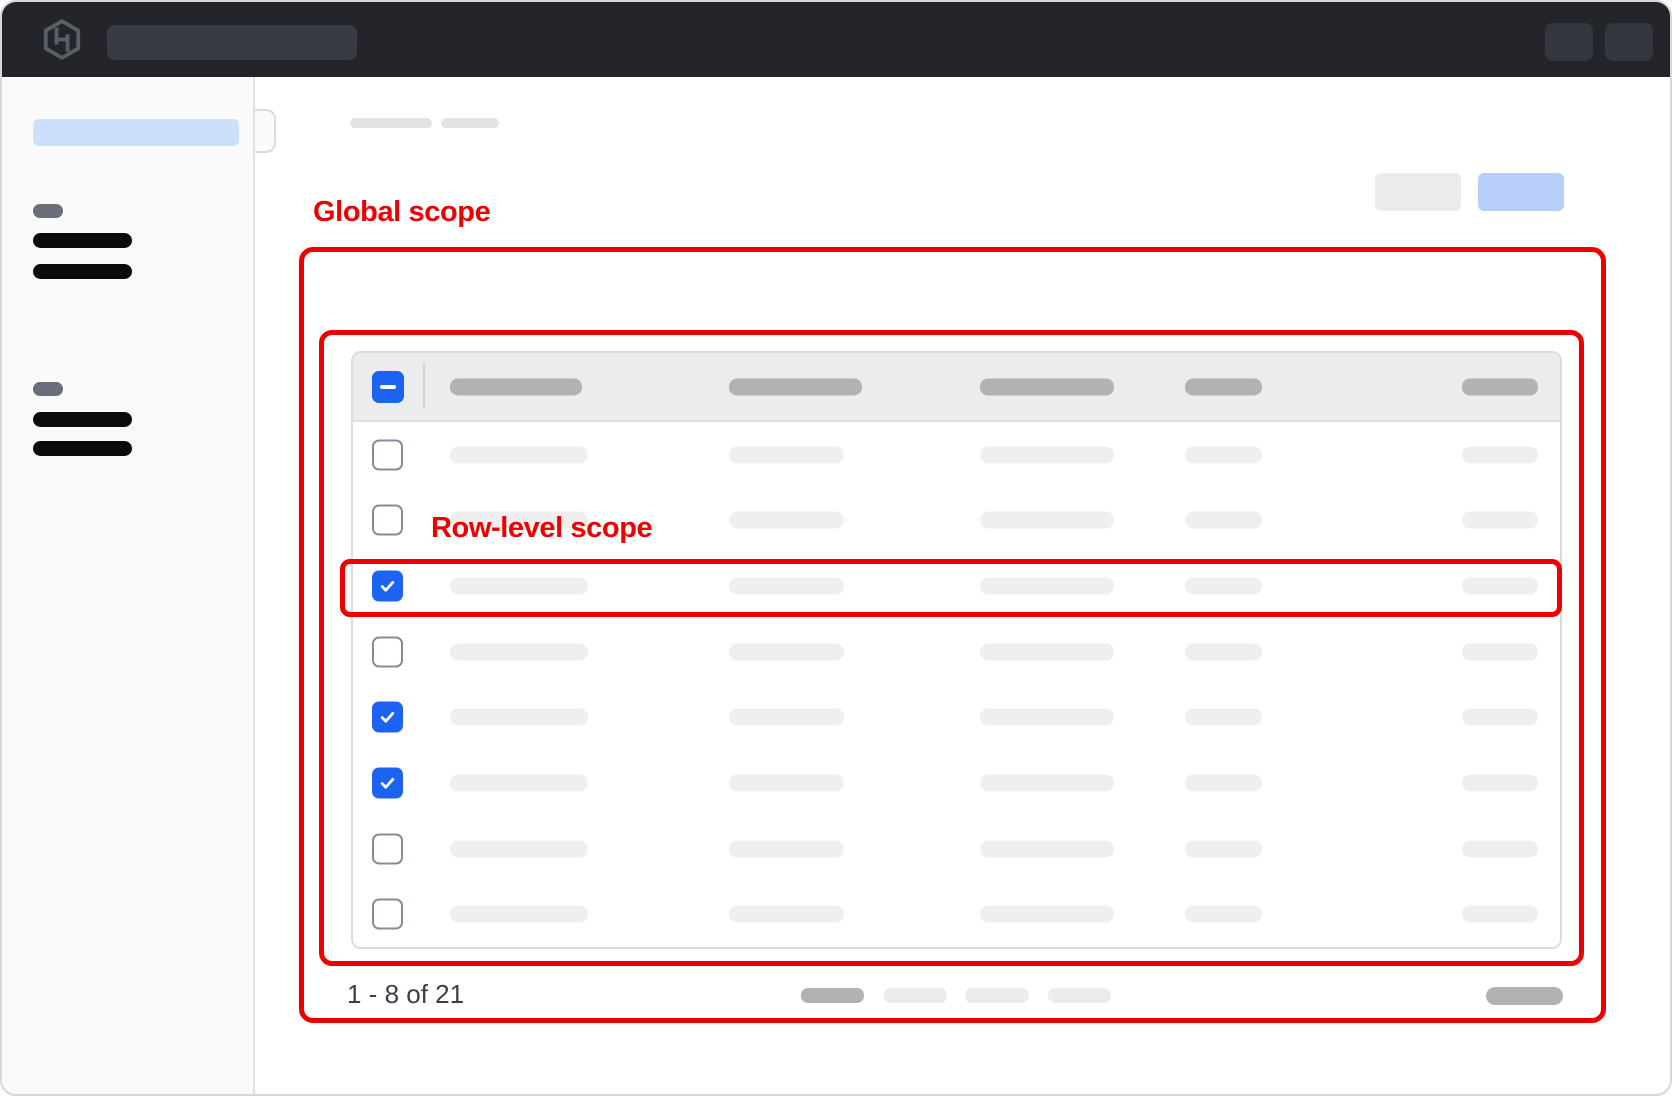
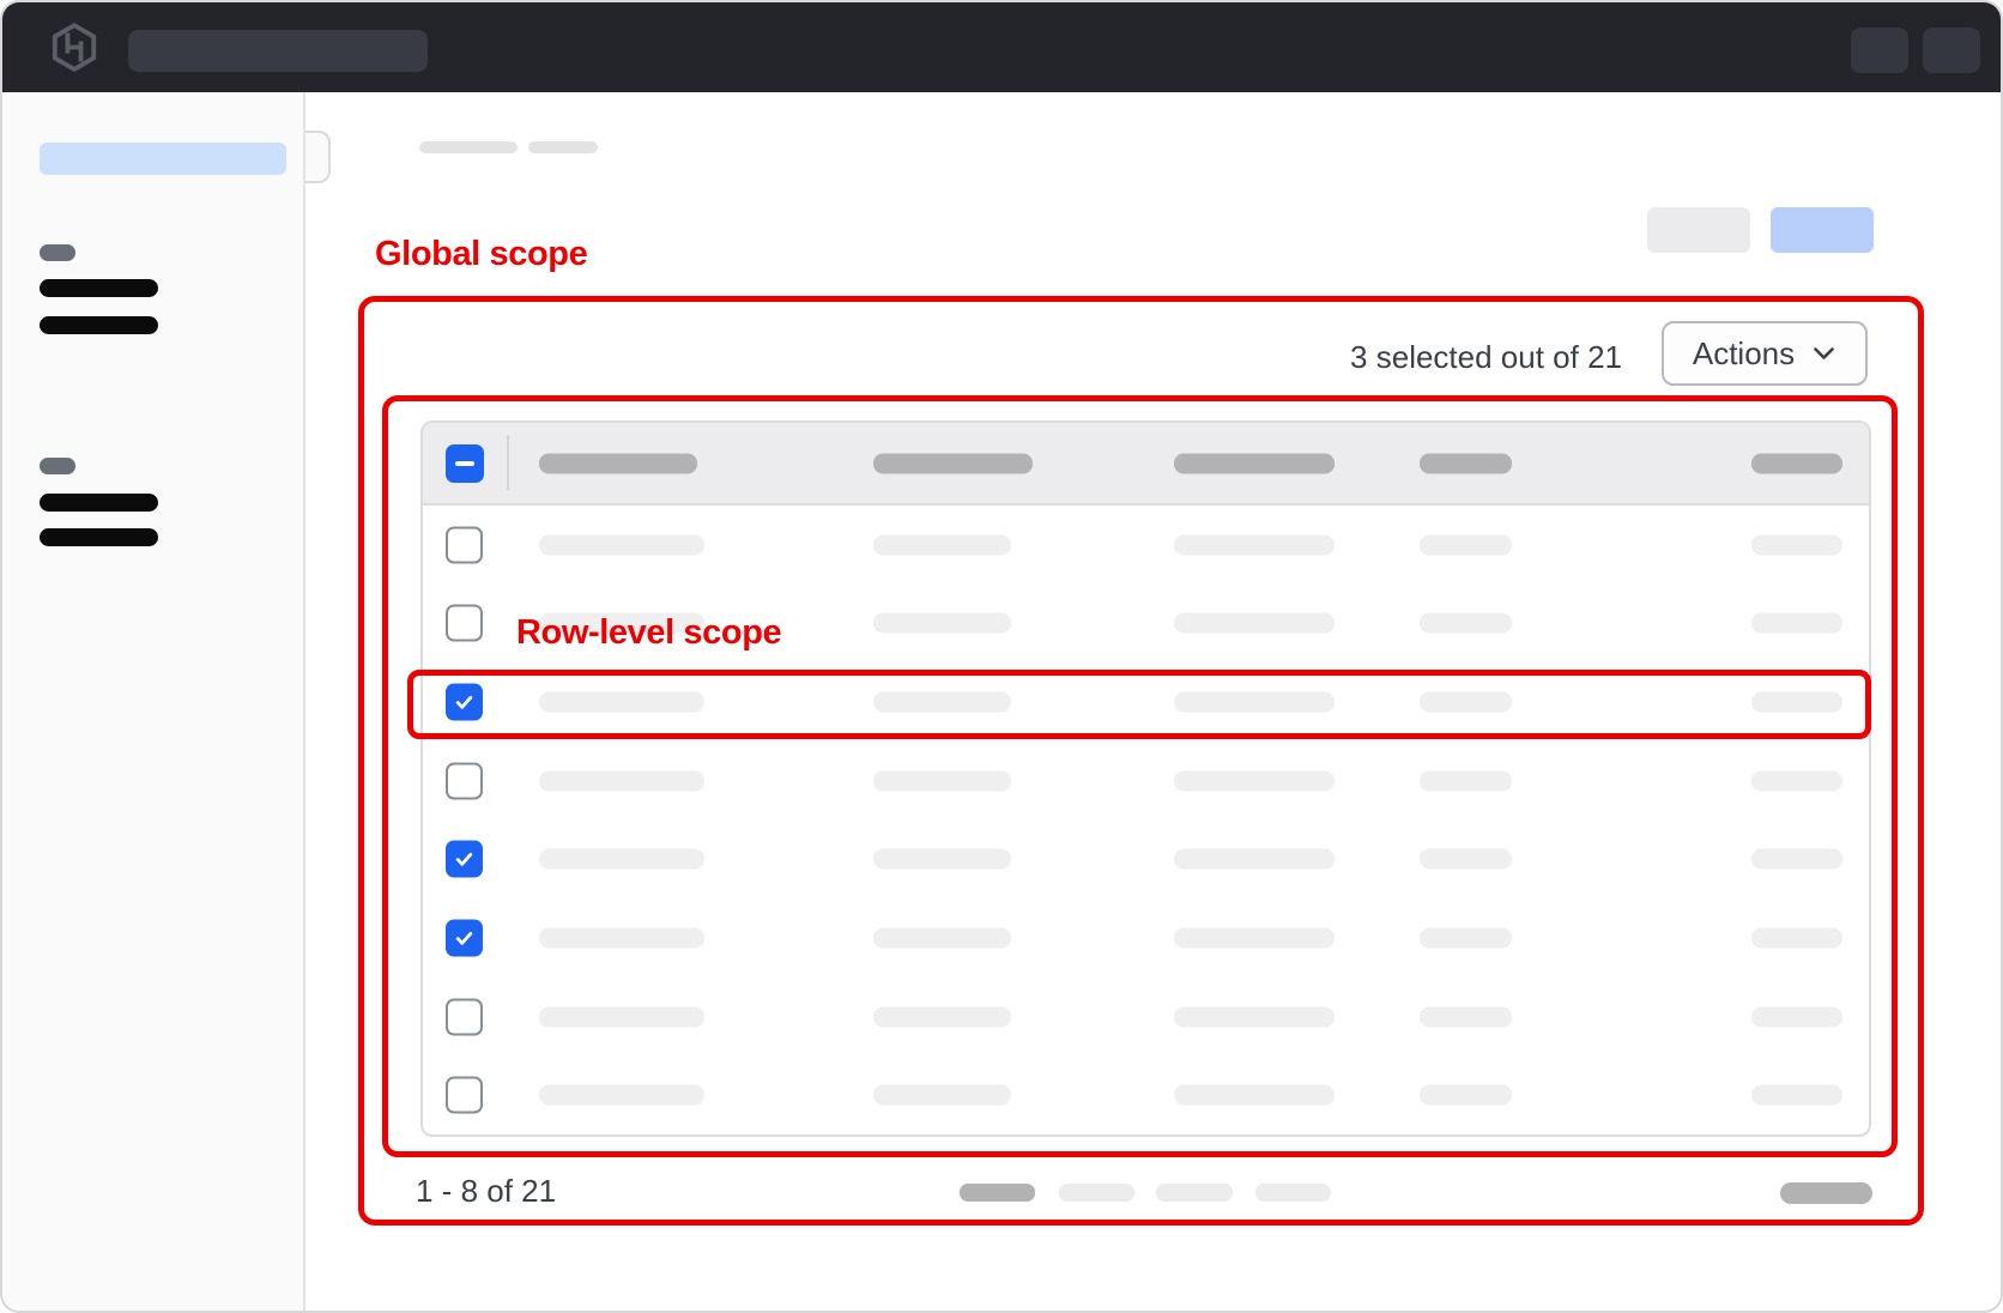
  Global scope
  Row-level scope
+ 3 selected out of 21
+ Actions
  1 - 8 of 21
